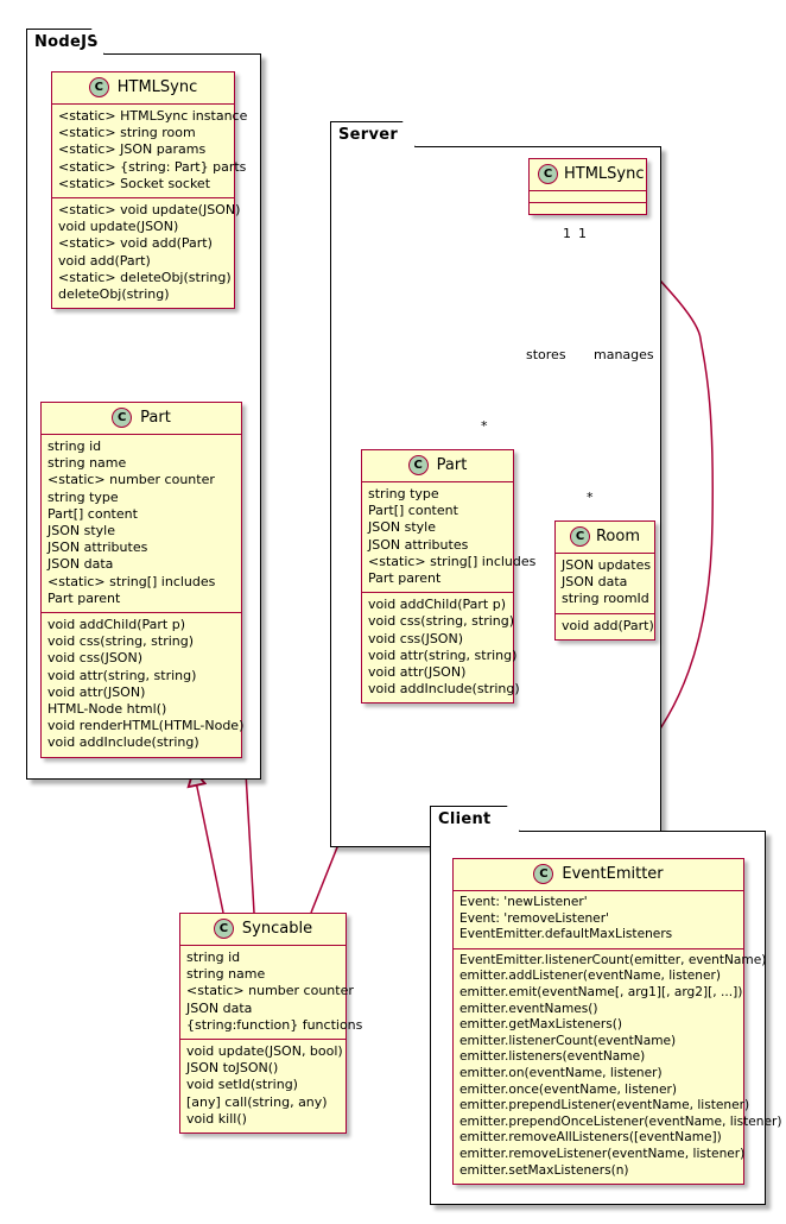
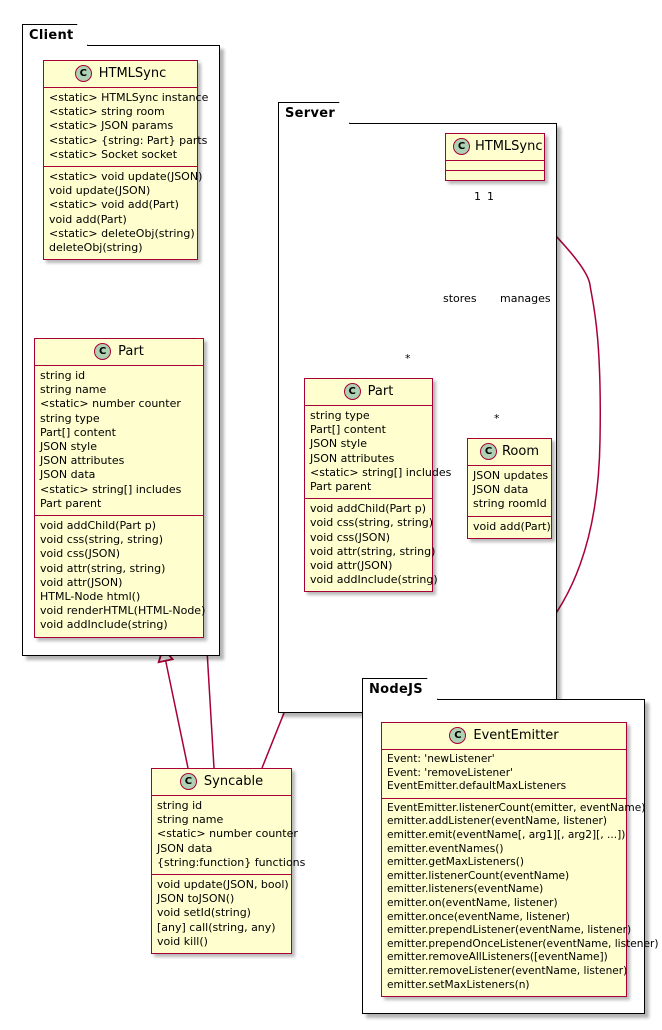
- NodeJS
+ Client
  Server
- Client
+ NodeJS
  C
  HTMLSync
  <static> HTMLSync instance
  <static> string room
  <static> JSON params
  <static> {string: Part} parts
  <static> Socket socket
  <static> void update(JSON)
  void update(JSON)
  <static> void add(Part)
  void add(Part)
  <static> deleteObj(string)
  deleteObj(string)
  C
  Part
  string id
  string name
  <static> number counter
  string type
  Part[] content
  JSON style
  JSON attributes
  JSON data
  <static> string[] includes
  Part parent
  void addChild(Part p)
  void css(string, string)
  void css(JSON)
  void attr(string, string)
  void attr(JSON)
  HTML-Node html()
  void renderHTML(HTML-Node)
  void addInclude(string)
  C
  HTMLSync
  C
  Part
  string type
  Part[] content
  JSON style
  JSON attributes
  <static> string[] includes
  Part parent
  void addChild(Part p)
  void css(string, string)
  void css(JSON)
  void attr(string, string)
  void attr(JSON)
  void addInclude(string)
  C
  Room
  JSON updates
  JSON data
  string roomId
  void add(Part)
  C
  Syncable
  string id
  string name
  <static> number counter
  JSON data
  {string:function} functions
  void update(JSON, bool)
  JSON toJSON()
  void setId(string)
  [any] call(string, any)
  void kill()
  C
  EventEmitter
  Event: 'newListener'
  Event: 'removeListener'
  EventEmitter.defaultMaxListeners
  EventEmitter.listenerCount(emitter, eventName)
  emitter.addListener(eventName, listener)
  emitter.emit(eventName[, arg1][, arg2][, ...])
  emitter.eventNames()
  emitter.getMaxListeners()
  emitter.listenerCount(eventName)
  emitter.listeners(eventName)
  emitter.on(eventName, listener)
  emitter.once(eventName, listener)
  emitter.prependListener(eventName, listener)
  emitter.prependOnceListener(eventName, listener)
  emitter.removeAllListeners([eventName])
  emitter.removeListener(eventName, listener)
  emitter.setMaxListeners(n)
  stores
  manages
  1
  1
  *
  *
